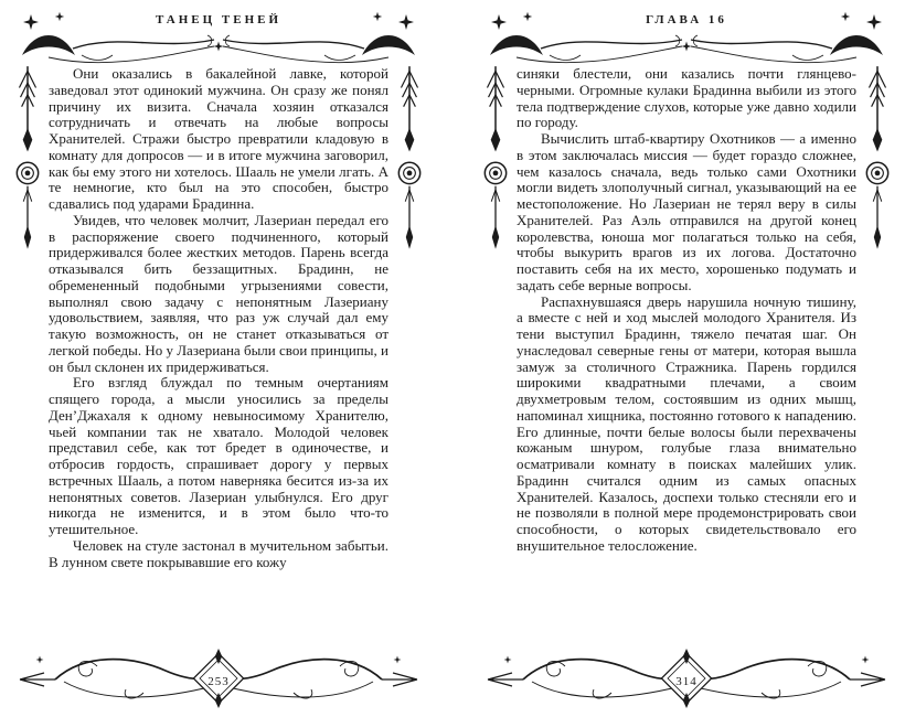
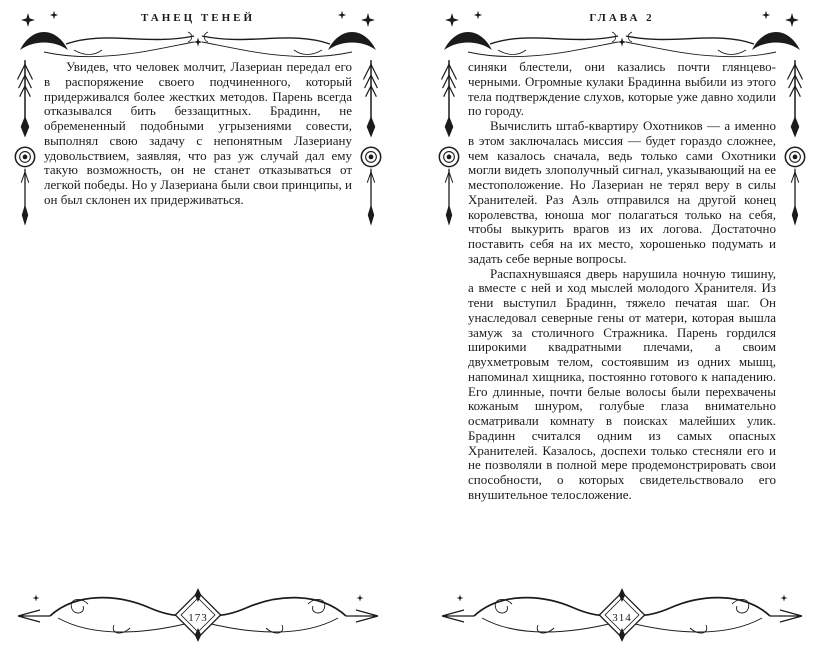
  ТАНЕЦ ТЕНЕЙ
- Они оказались в бакалейной лавке, которой заведовал этот одинокий мужчина. Он сразу же понял причину их визита. Сначала хозяин отказался сотрудничать и отвечать на любые вопросы Хранителей. Стражи быстро превратили кладовую в комнату для допросов — и в итоге мужчина заговорил, как бы ему этого ни хотелось. Шааль не умели лгать. А те немногие, кто был на это способен, быстро сдавались под ударами Брадинна.
  Увидев, что человек молчит, Лазериан передал его в распоряжение своего подчиненного, который придерживался более жестких методов. Парень всегда отказывался бить беззащитных. Брадинн, не обремененный подобными угрызениями совести, выполнял свою задачу с непонятным Лазериану удовольствием, заявляя, что раз уж случай дал ему такую возможность, он не станет отказываться от легкой победы. Но у Лазериана были свои принципы, и он был склонен их придерживаться.
- Его взгляд блуждал по темным очертаниям спящего города, а мысли уносились за пределы Ден’Джахаля к одному невыносимому Хранителю, чьей компании так не хватало. Молодой человек представил себе, как тот бредет в одиночестве, и отбросив гордость, спрашивает дорогу у первых встречных Шааль, а потом наверняка бесится из-за их непонятных советов. Лазериан улыбнулся. Его друг никогда не изменится, и в этом было что-то утешительное.
- Человек на стуле застонал в мучительном забытьи. В лунном свете покрывавшие его кожу
- 253
+ 173
- ГЛАВА 16
+ ГЛАВА 2
  синяки блестели, они казались почти глянцево-черными. Огромные кулаки Брадинна выбили из этого тела подтверждение слухов, которые уже давно ходили по городу.
  Вычислить штаб-квартиру Охотников — а именно в этом заключалась миссия — будет гораздо сложнее, чем казалось сначала, ведь только сами Охотники могли видеть злополучный сигнал, указывающий на ее местоположение. Но Лазериан не терял веру в силы Хранителей. Раз Аэль отправился на другой конец королевства, юноша мог полагаться только на себя, чтобы выкурить врагов из их логова. Достаточно поставить себя на их место, хорошенько подумать и задать себе верные вопросы.
  Распахнувшаяся дверь нарушила ночную тишину, а вместе с ней и ход мыслей молодого Хранителя. Из тени выступил Брадинн, тяжело печатая шаг. Он унаследовал северные гены от матери, которая вышла замуж за столичного Стражника. Парень гордился широкими квадратными плечами, а своим двухметровым телом, состоявшим из одних мышц, напоминал хищника, постоянно готового к нападению. Его длинные, почти белые волосы были перехвачены кожаным шнуром, голубые глаза внимательно осматривали комнату в поисках малейших улик. Брадинн считался одним из самых опасных Хранителей. Казалось, доспехи только стесняли его и не позволяли в полной мере продемонстрировать свои способности, о которых свидетельствовало его внушительное телосложение.
  314
